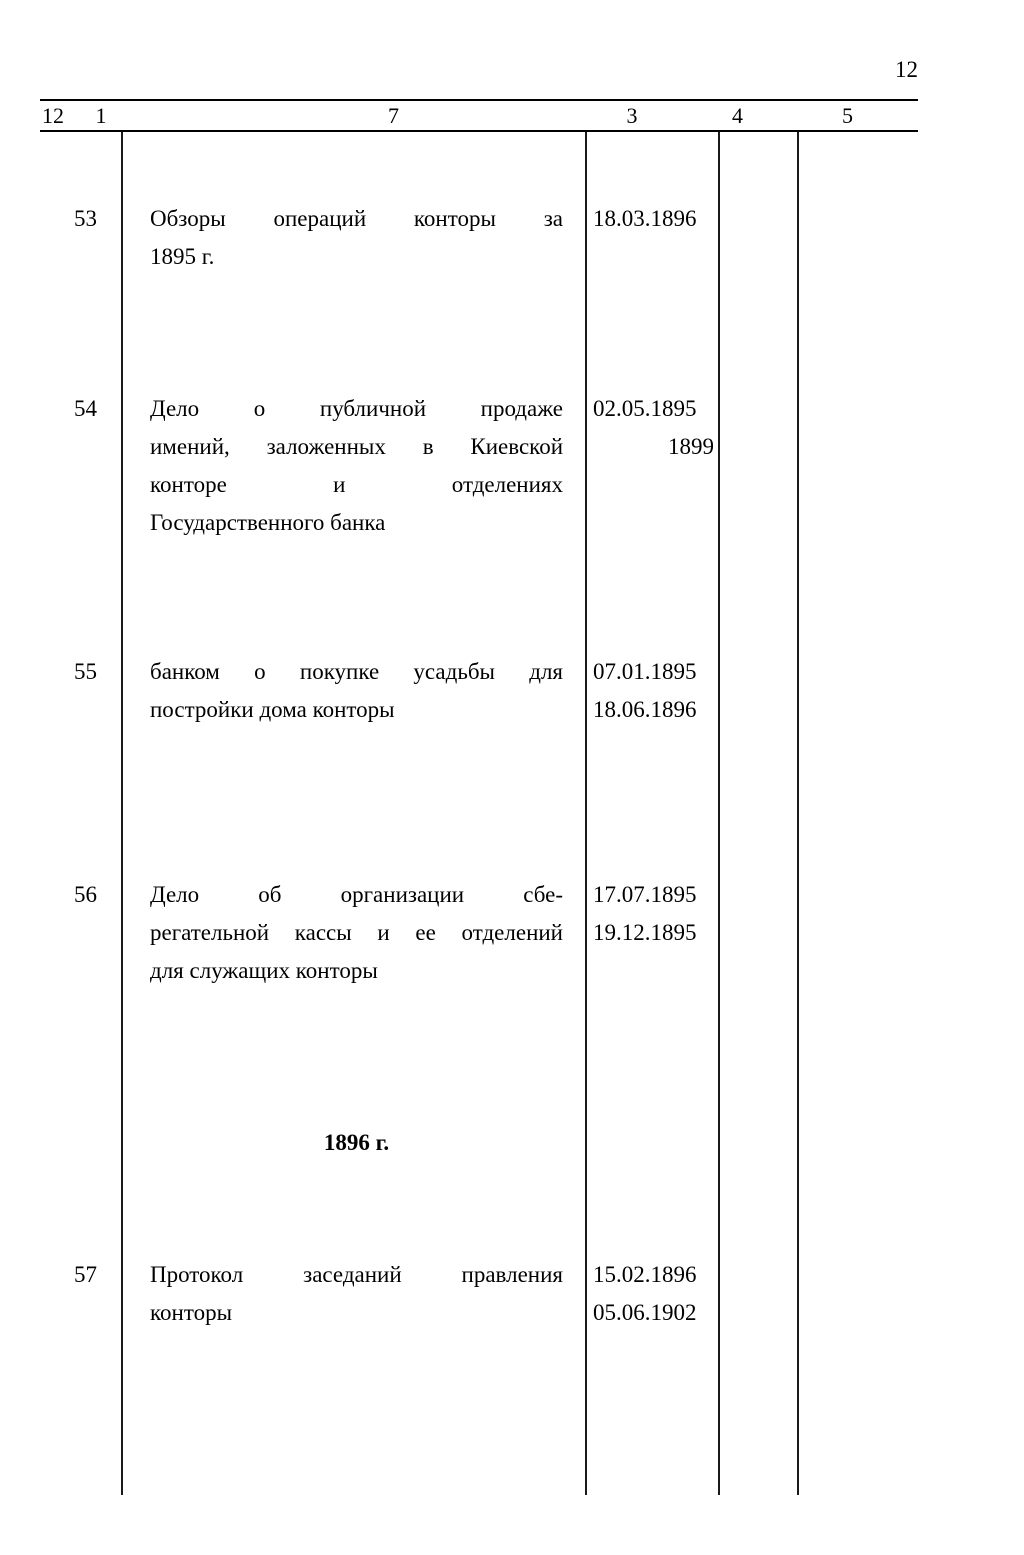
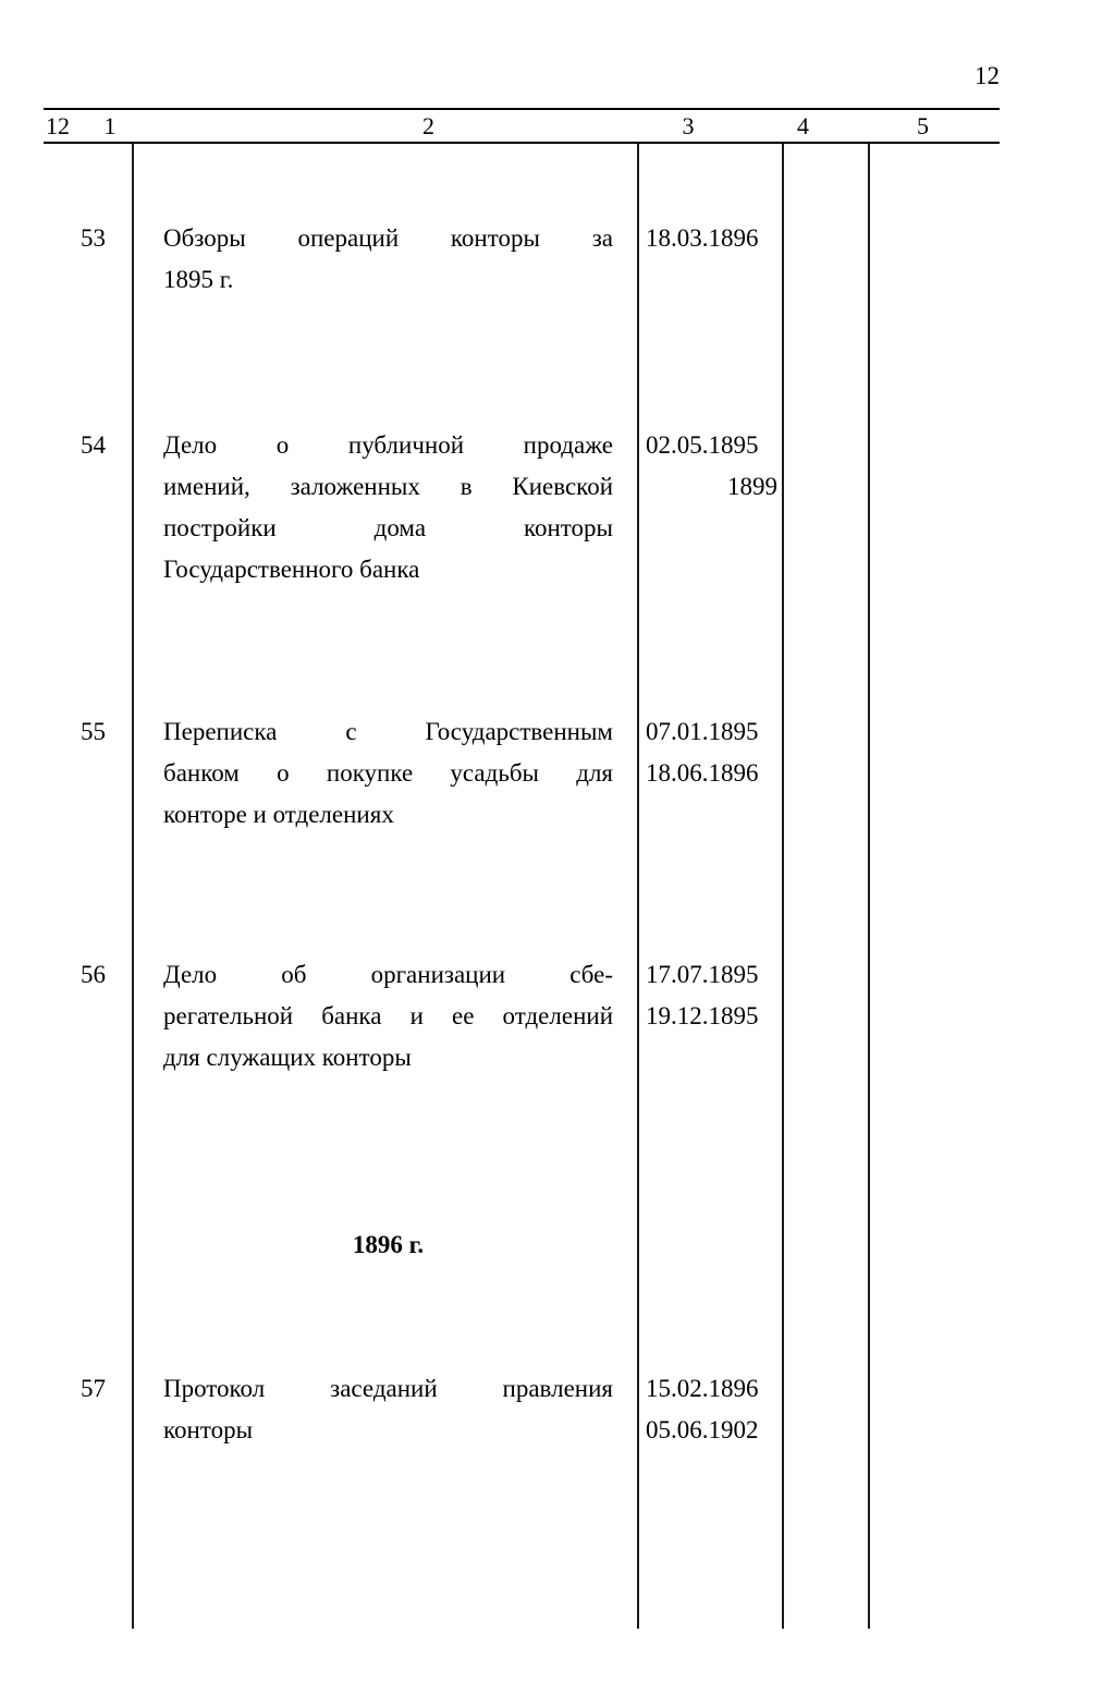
  12
  12
  1
- 7
+ 2
  3
  4
  5
  53
  Обзоры операций конторы за
  1895 г.
  18.03.1896
  54
  Дело о публичной продаже
  имений, заложенных в Киевской
- конторе и отделениях
+ постройки дома конторы
  Государственного банка
  02.05.1895
  1899
  55
+ Переписка с Государственным
  банком о покупке усадьбы для
- постройки дома конторы
+ конторе и отделениях
  07.01.1895
  18.06.1896
  56
  Дело об организации сбе-
- регательной кассы и ее отделений
+ регательной банка и ее отделений
  для служащих конторы
  17.07.1895
  19.12.1895
  57
  Протокол заседаний правления
  конторы
  15.02.1896
  05.06.1902
  1896 г.
